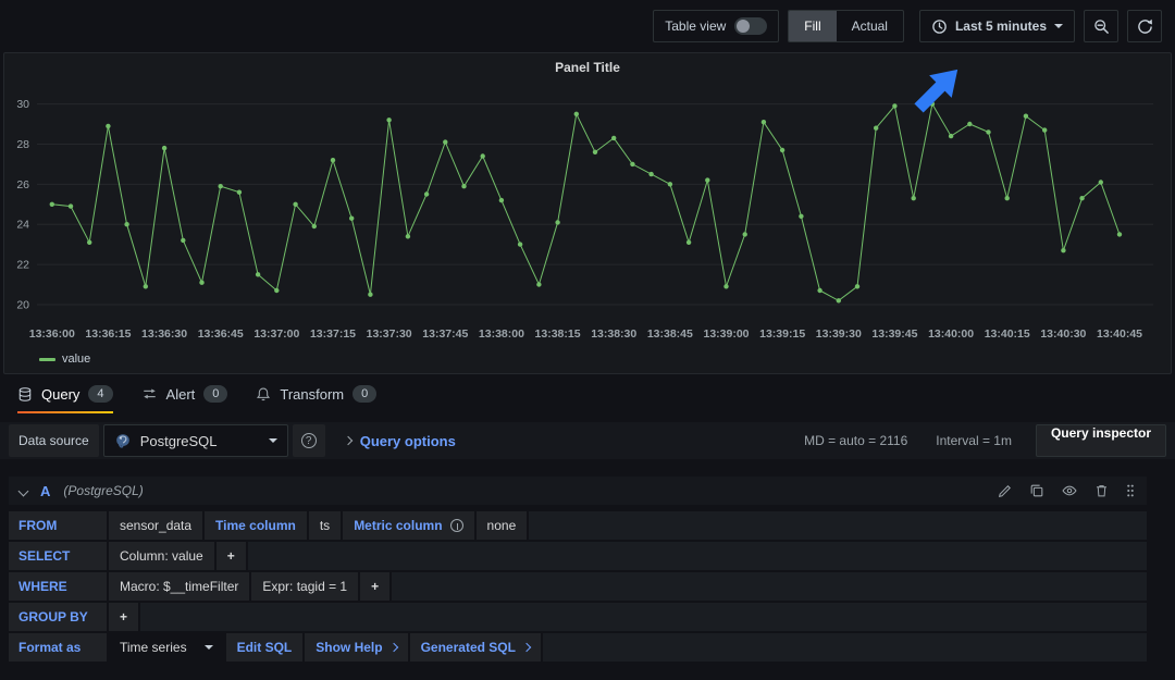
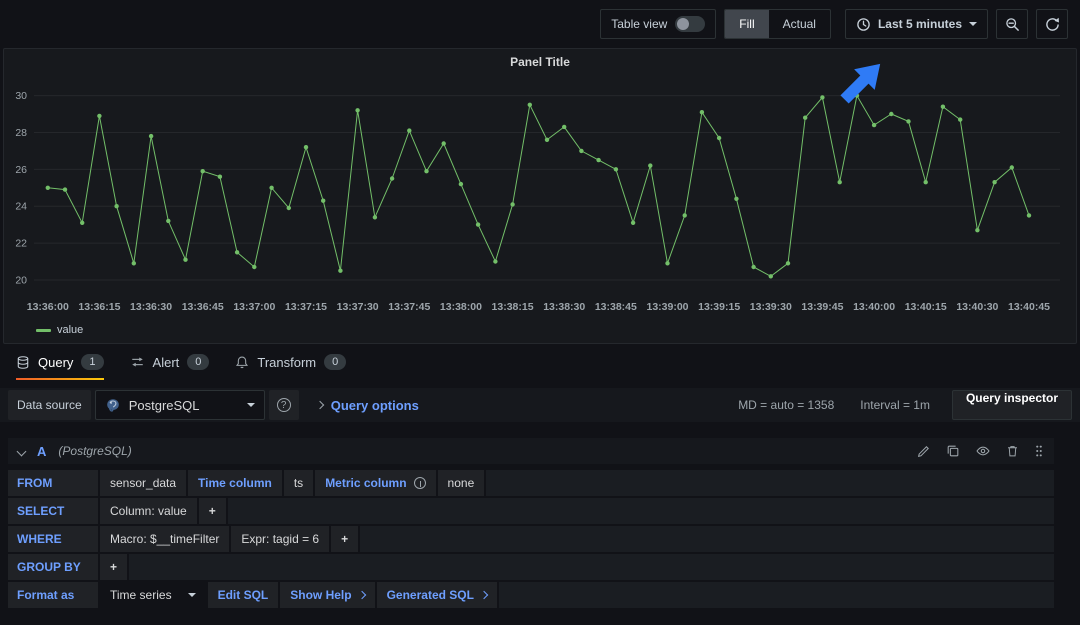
  Table view
  Fill
  Actual
  Last 5 minutes
  Panel Title
  20
  22
  24
  26
  28
  30
  13:36:00
  13:36:15
  13:36:30
  13:36:45
  13:37:00
  13:37:15
  13:37:30
  13:37:45
  13:38:00
  13:38:15
  13:38:30
  13:38:45
  13:39:00
  13:39:15
  13:39:30
  13:39:45
  13:40:00
  13:40:15
  13:40:30
  13:40:45
  value
  Query
- 4
+ 1
  Alert
  0
  Transform
  0
  Data source
  PostgreSQL
  ?
  Query options
- MD = auto = 2116
+ MD = auto = 1358
  Interval = 1m
  Query inspector
  A
  (PostgreSQL)
  FROM
  sensor_data
  Time column
  ts
  Metric column
  none
  SELECT
  Column: value
  +
  WHERE
  Macro: $__timeFilter
- Expr: tagid = 1
+ Expr: tagid = 6
  +
  GROUP BY
  +
  Format as
  Time series
  Edit SQL
  Show Help
  Generated SQL
